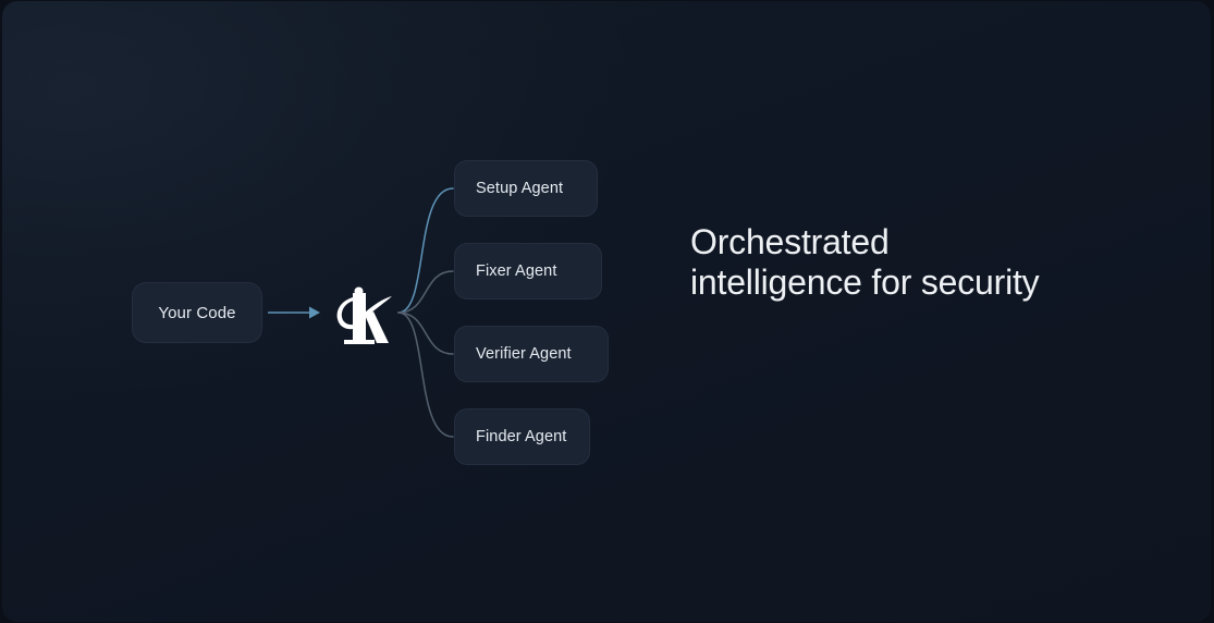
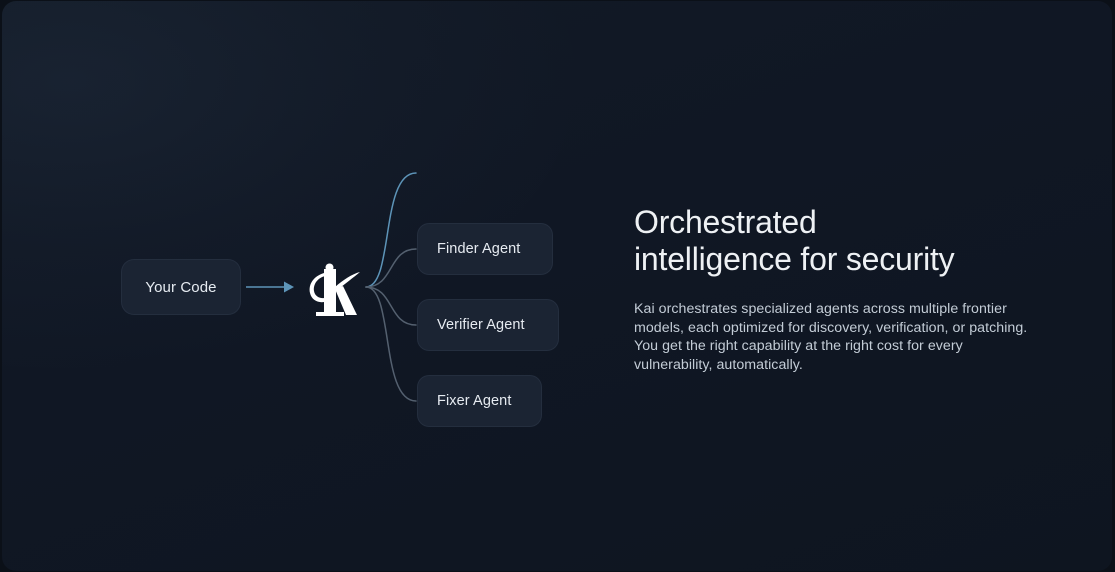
  Your Code
- Setup Agent
- Fixer Agent
+ Finder Agent
  Verifier Agent
- Finder Agent
+ Fixer Agent
  Orchestrated
  intelligence for security
+ Kai orchestrates specialized agents across multiple frontier models, each optimized for discovery, verification, or patching. You get the right capability at the right cost for every vulnerability, automatically.
